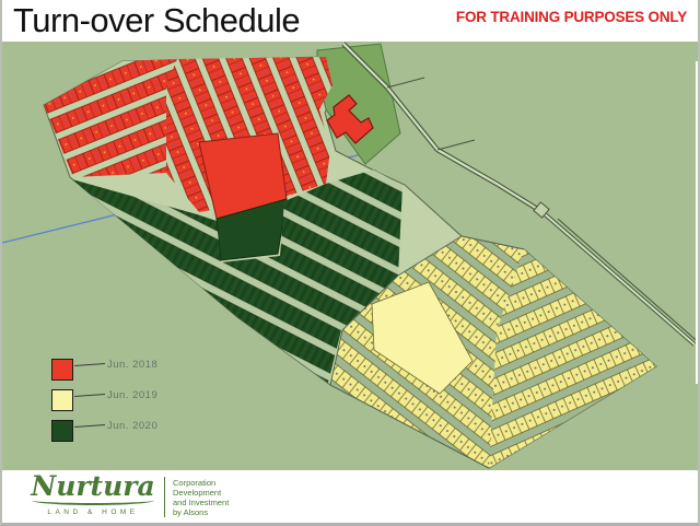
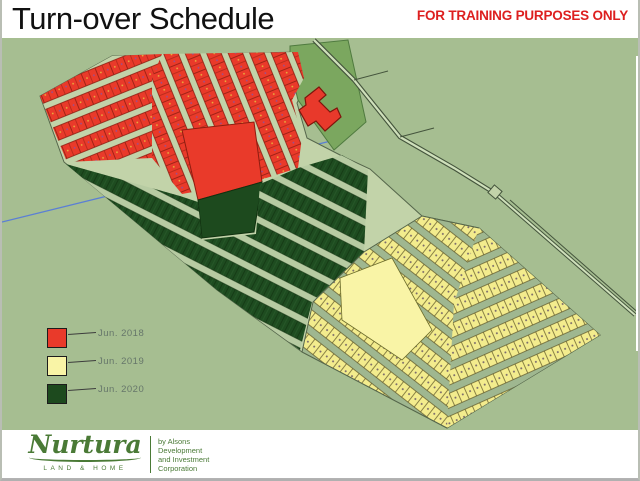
  Turn-over Schedule
  FOR TRAINING PURPOSES ONLY
  Jun. 2018
  Jun. 2019
  Jun. 2020
  Nurtura
- Corporation
+ by Alsons
  Development
  and Investment
- by Alsons
+ Corporation
